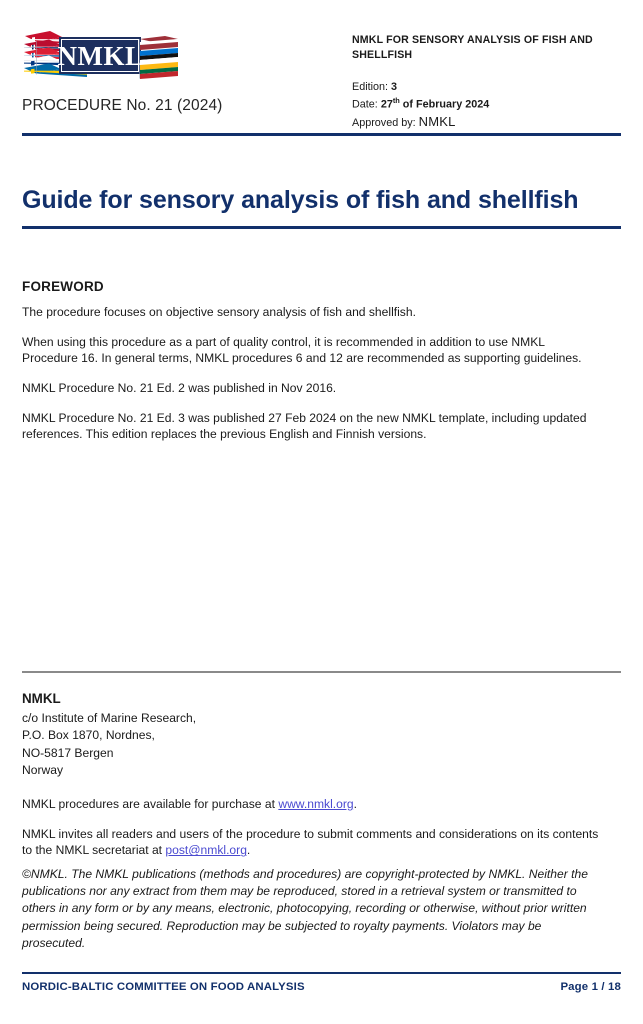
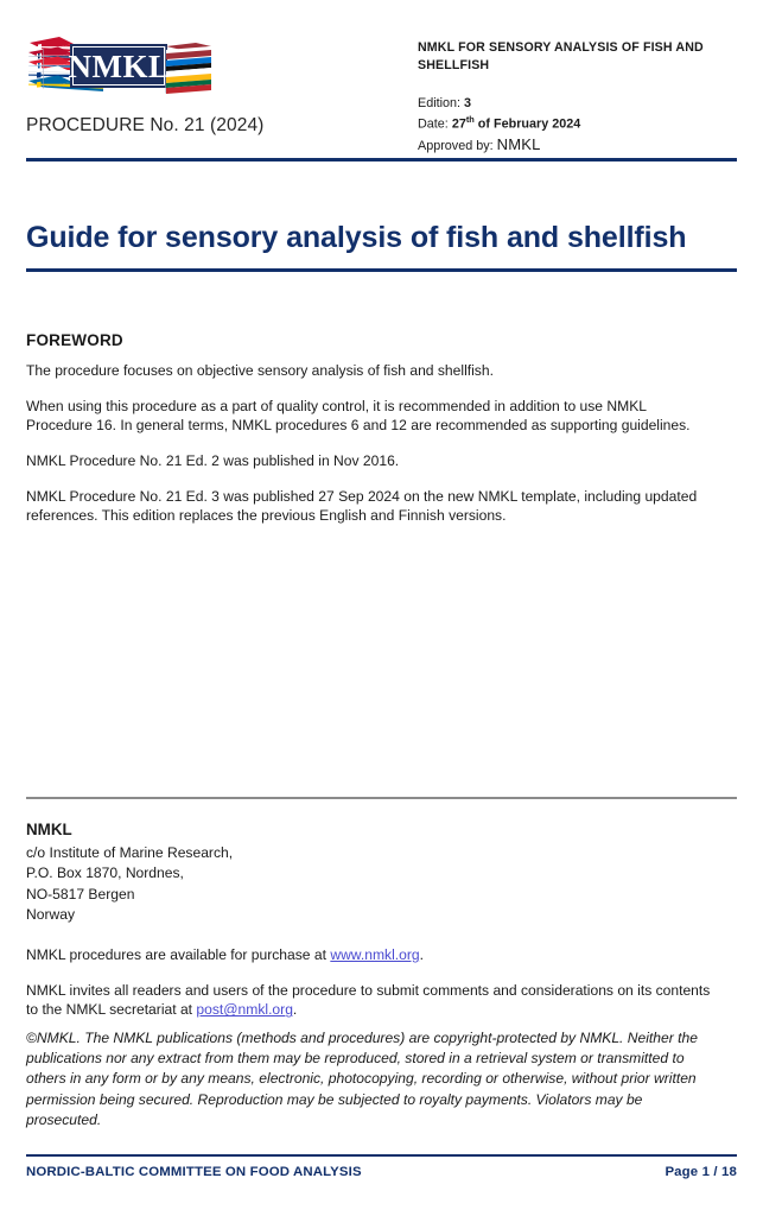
  NMKL
  PROCEDURE No. 21 (2024)
  NMKL FOR SENSORY ANALYSIS OF FISH AND SHELLFISH
  Edition: 3
  Date: 27th of February 2024
  Approved by: NMKL
  Guide for sensory analysis of fish and shellfish
  FOREWORD
  The procedure focuses on objective sensory analysis of fish and shellfish.
  When using this procedure as a part of quality control, it is recommended in addition to use NMKL Procedure 16. In general terms, NMKL procedures 6 and 12 are recommended as supporting guidelines.
  NMKL Procedure No. 21 Ed. 2 was published in Nov 2016.
- NMKL Procedure No. 21 Ed. 3 was published 27 Feb 2024 on the new NMKL template, including updated references. This edition replaces the previous English and Finnish versions.
+ NMKL Procedure No. 21 Ed. 3 was published 27 Sep 2024 on the new NMKL template, including updated references. This edition replaces the previous English and Finnish versions.
  NMKL
  c/o Institute of Marine Research,
  P.O. Box 1870, Nordnes,
  NO-5817 Bergen
  Norway
  NMKL procedures are available for purchase at www.nmkl.org.
  NMKL invites all readers and users of the procedure to submit comments and considerations on its contents to the NMKL secretariat at post@nmkl.org.
  ©NMKL. The NMKL publications (methods and procedures) are copyright-protected by NMKL. Neither the publications nor any extract from them may be reproduced, stored in a retrieval system or transmitted to others in any form or by any means, electronic, photocopying, recording or otherwise, without prior written permission being secured. Reproduction may be subjected to royalty payments. Violators may be prosecuted.
  NORDIC-BALTIC COMMITTEE ON FOOD ANALYSIS
  Page 1 / 18
